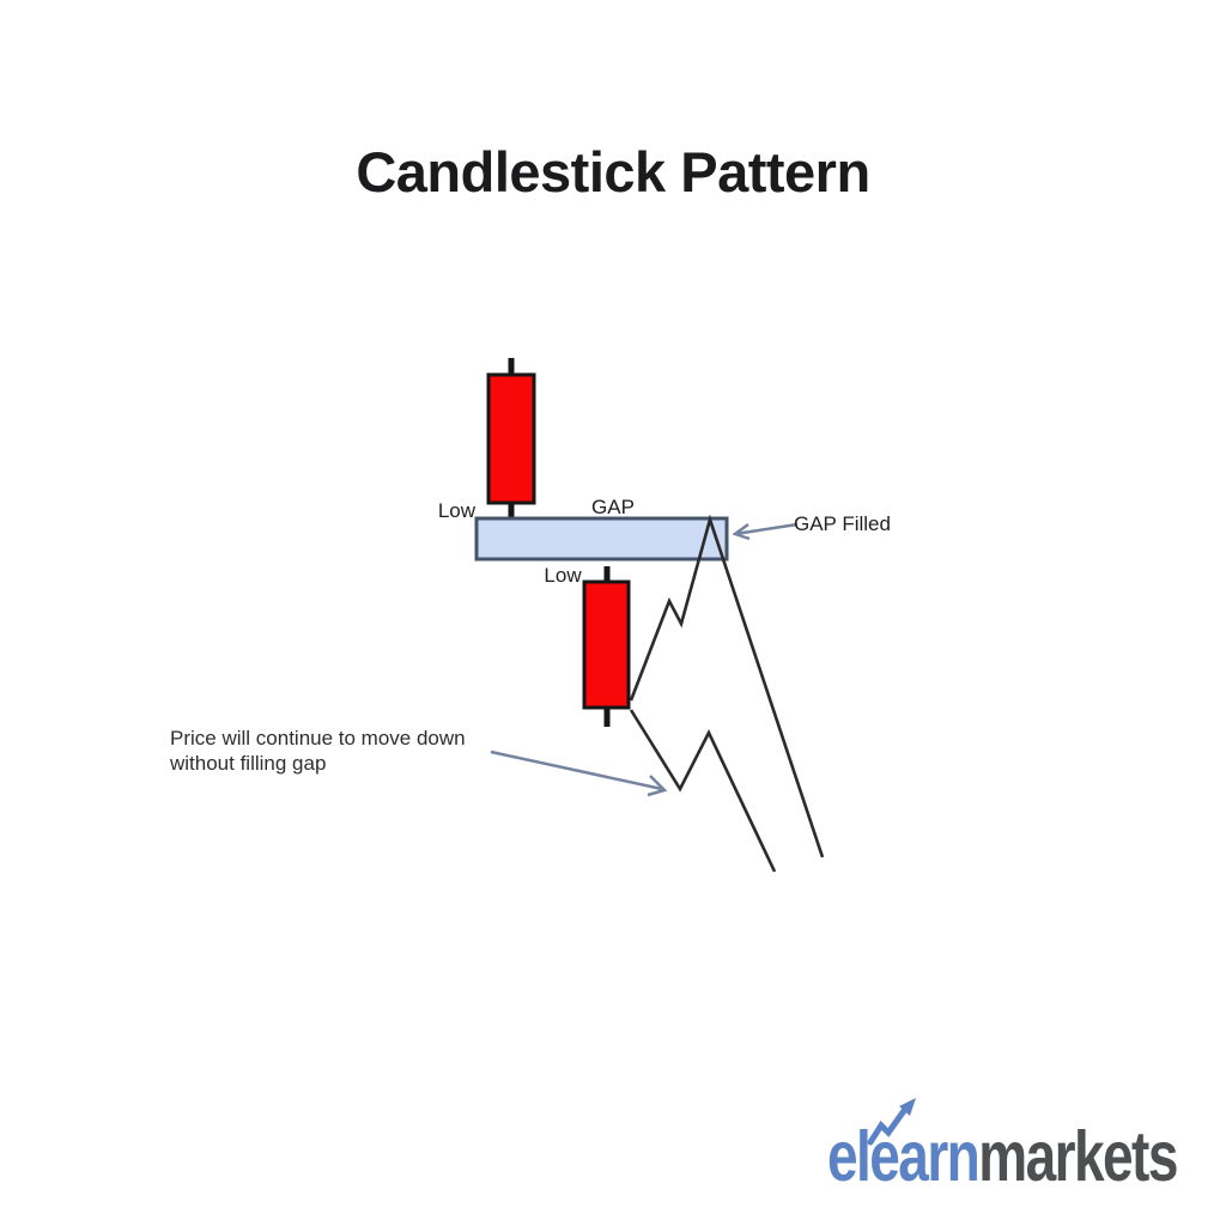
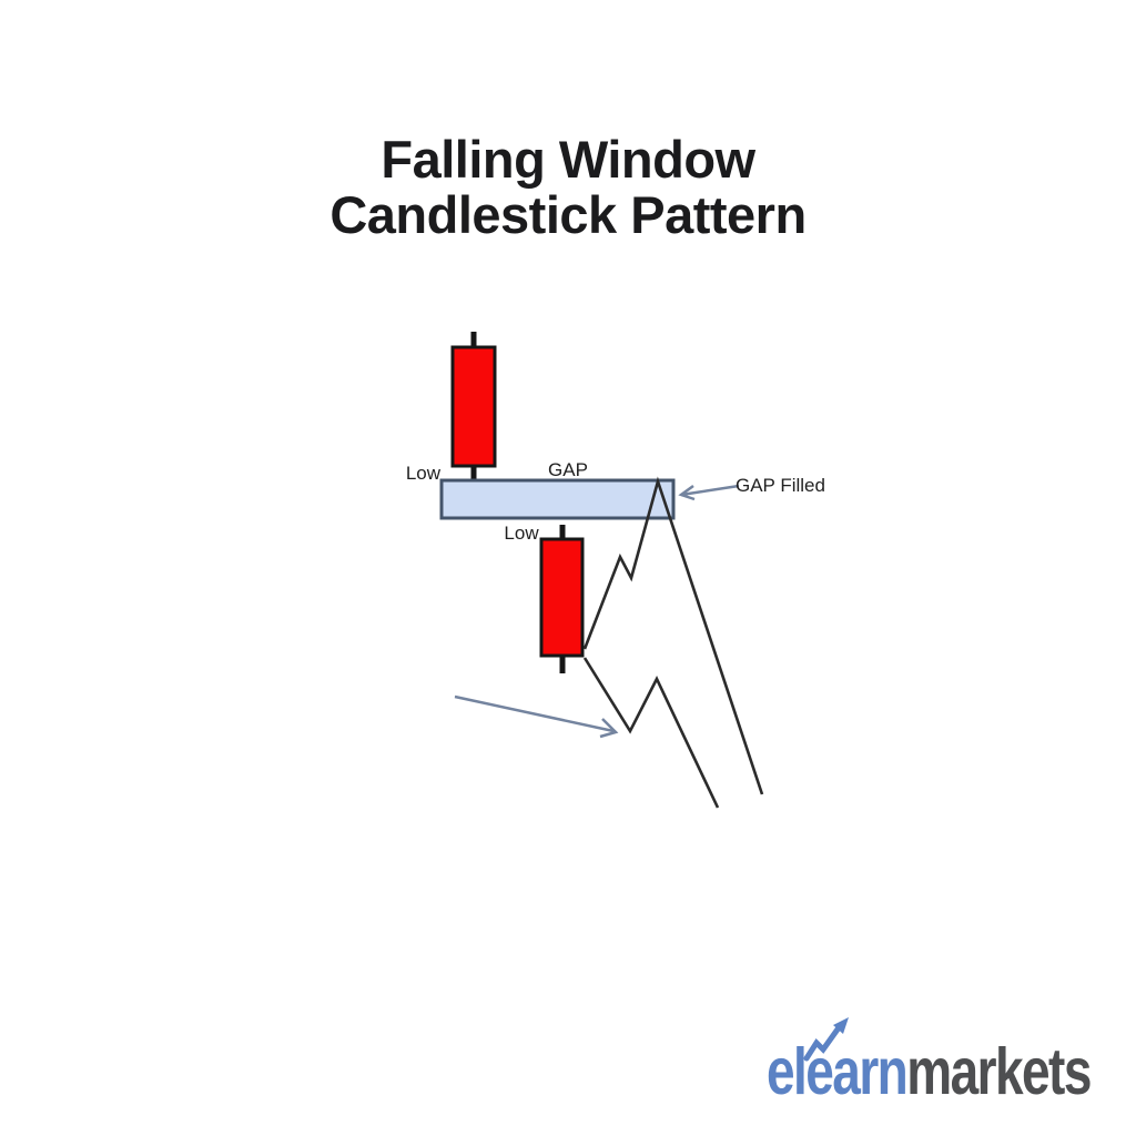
+ Falling Window
  Candlestick Pattern
- Price will continue to move down
- without filling gap
  elearnmarkets
  Low
  GAP
  Low
  GAP Filled
